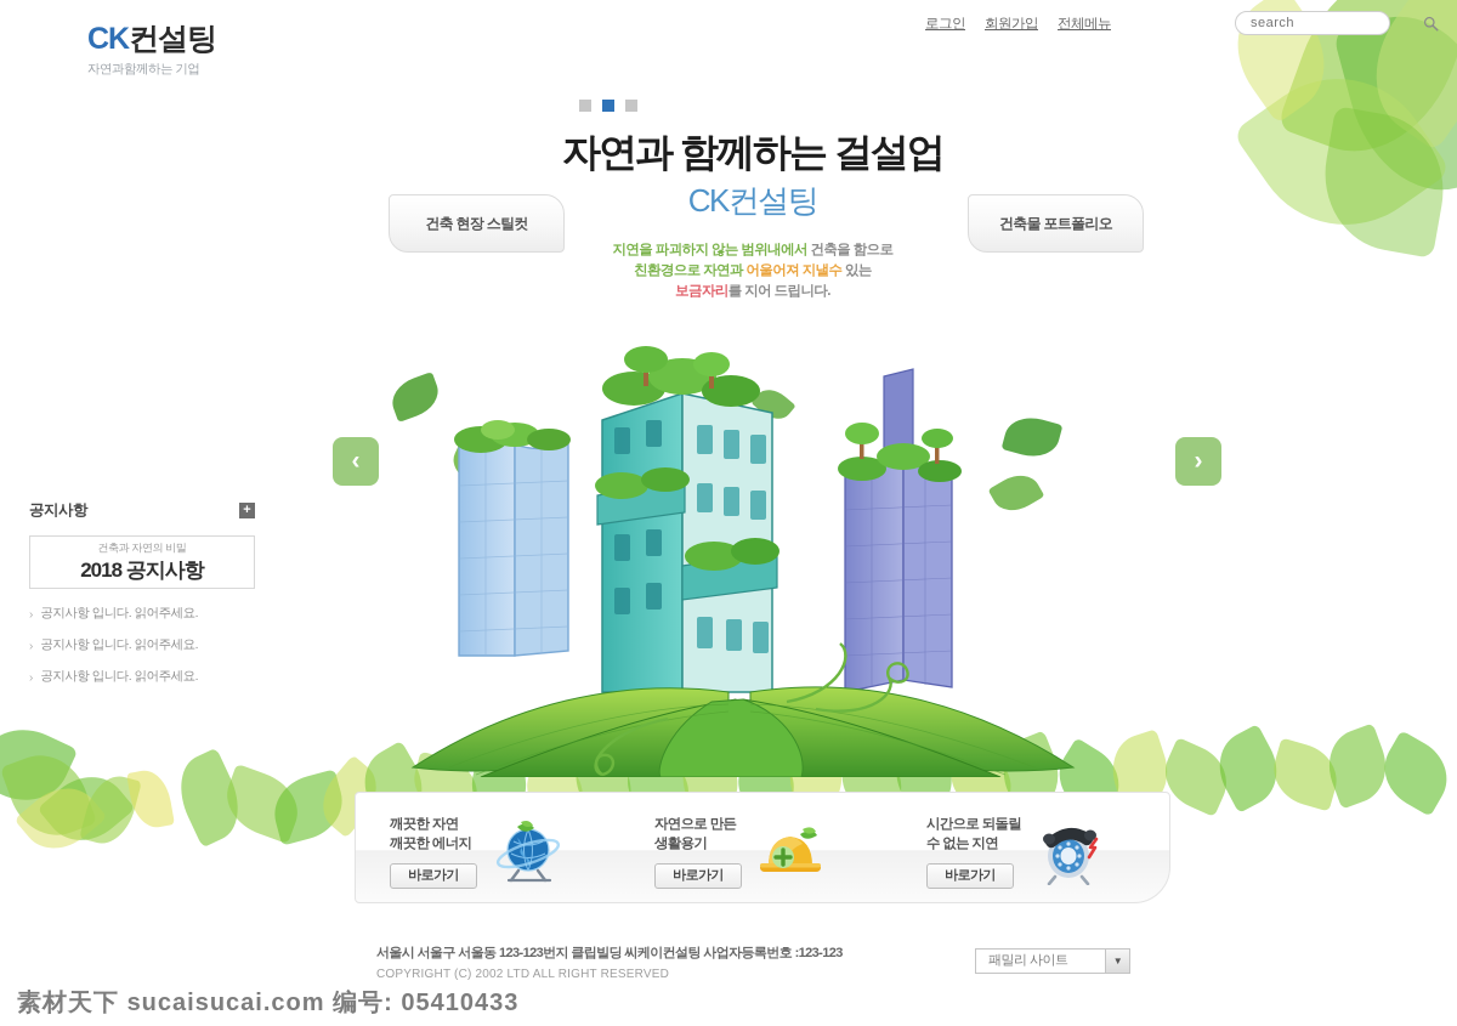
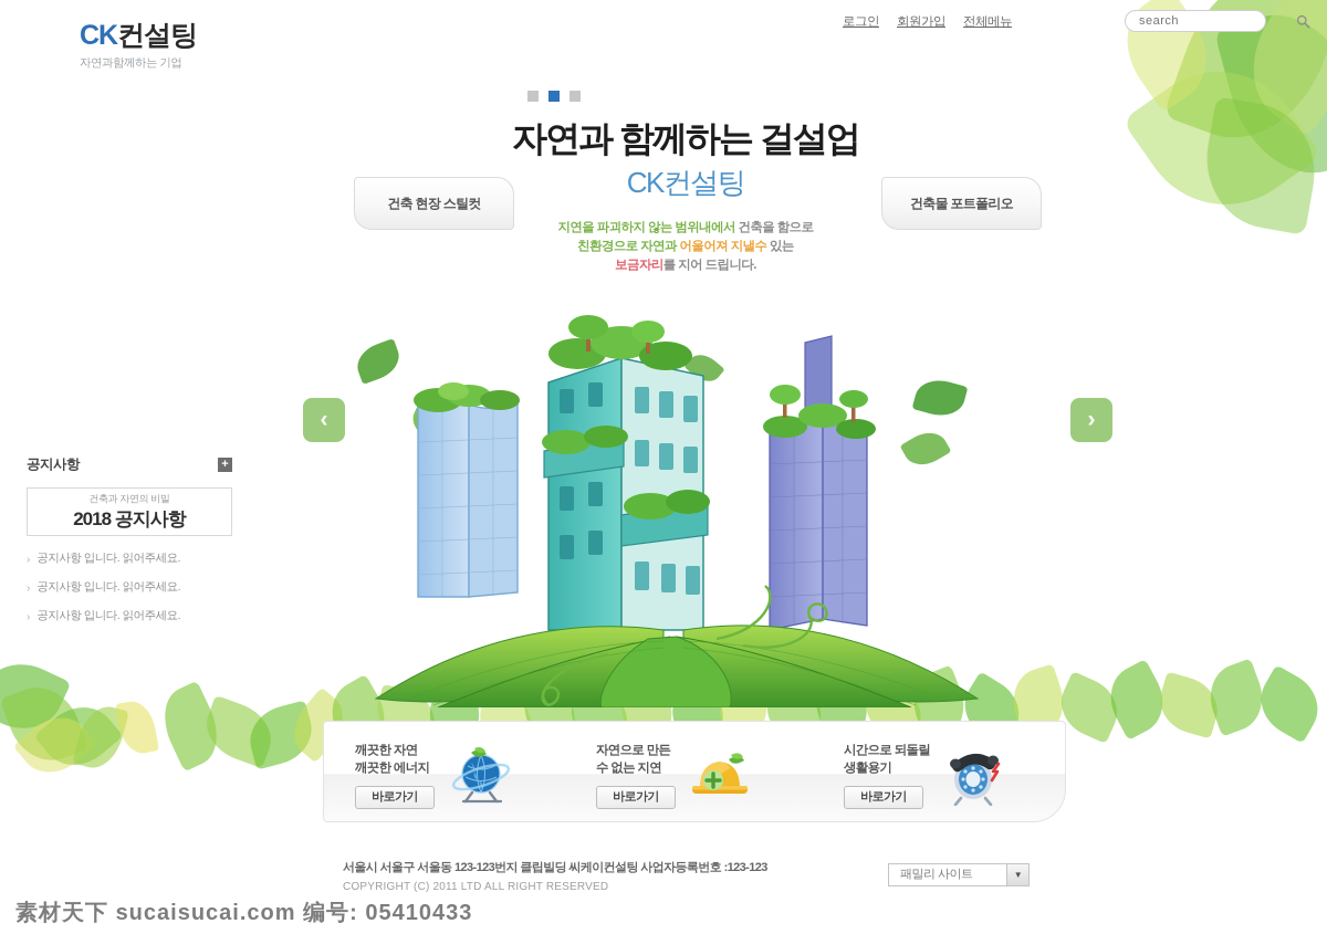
  CK컨설팅
  자연과함께하는 기업
  로그인
  회원가입
  전체메뉴
  search
  공지사항
  +
  건축과 자연의 비밀
  2018 공지사항
  ›
  공지사항 입니다. 읽어주세요.
  ›
  공지사항 입니다. 읽어주세요.
  ›
  공지사항 입니다. 읽어주세요.
  자연과 함께하는 걸설업
  CK컨설팅
  지연을 파괴하지 않는 범위내에서 건축을 함으로
  친환경으로 자연과 어울어져 지낼수 있는
  보금자리를 지어 드립니다.
  건축 현장 스틸컷
  건축물 포트폴리오
  ‹
  ›
  깨끗한 자연
  깨끗한 에너지
  바로가기
  자연으로 만든
- 생활용기
+ 수 없는 지연
  바로가기
  시간으로 되돌릴
- 수 없는 지연
+ 생활용기
  바로가기
  서울시 서울구 서울동 123-123번지 클립빌딩 씨케이컨설팅 사업자등록번호 :123-123
- COPYRIGHT (C) 2002 LTD ALL RIGHT RESERVED
+ COPYRIGHT (C) 2011 LTD ALL RIGHT RESERVED
  패밀리 사이트
  ▼
  素材天下 sucaisucai.com 编号: 05410433
